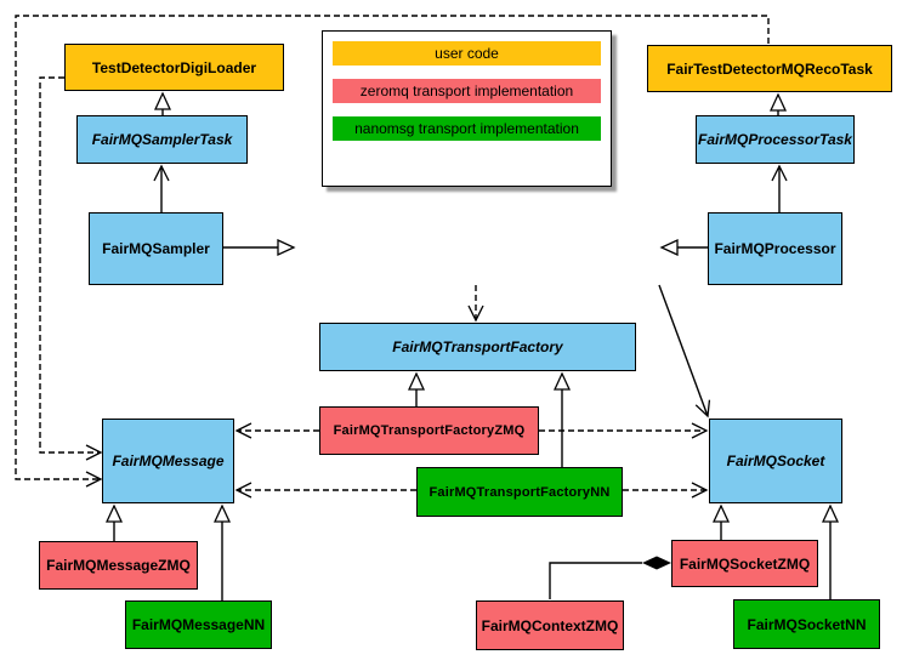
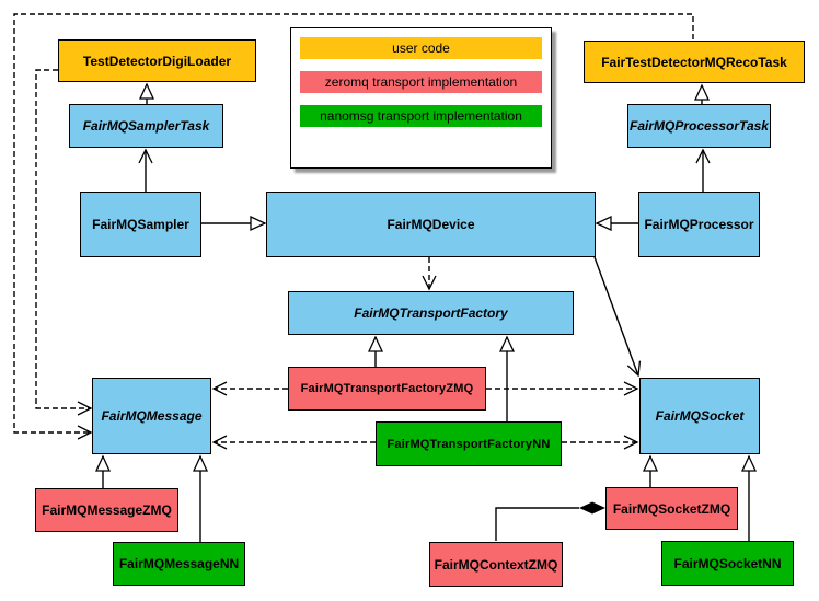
  user code
  zeromq transport implementation
  nanomsg transport implementation
  TestDetectorDigiLoader
  FairTestDetectorMQRecoTask
  FairMQSamplerTask
  FairMQProcessorTask
  FairMQSampler
+ FairMQDevice
  FairMQProcessor
  FairMQTransportFactory
  FairMQTransportFactoryZMQ
  FairMQTransportFactoryNN
  FairMQMessage
  FairMQSocket
  FairMQMessageZMQ
  FairMQMessageNN
  FairMQContextZMQ
  FairMQSocketZMQ
  FairMQSocketNN
